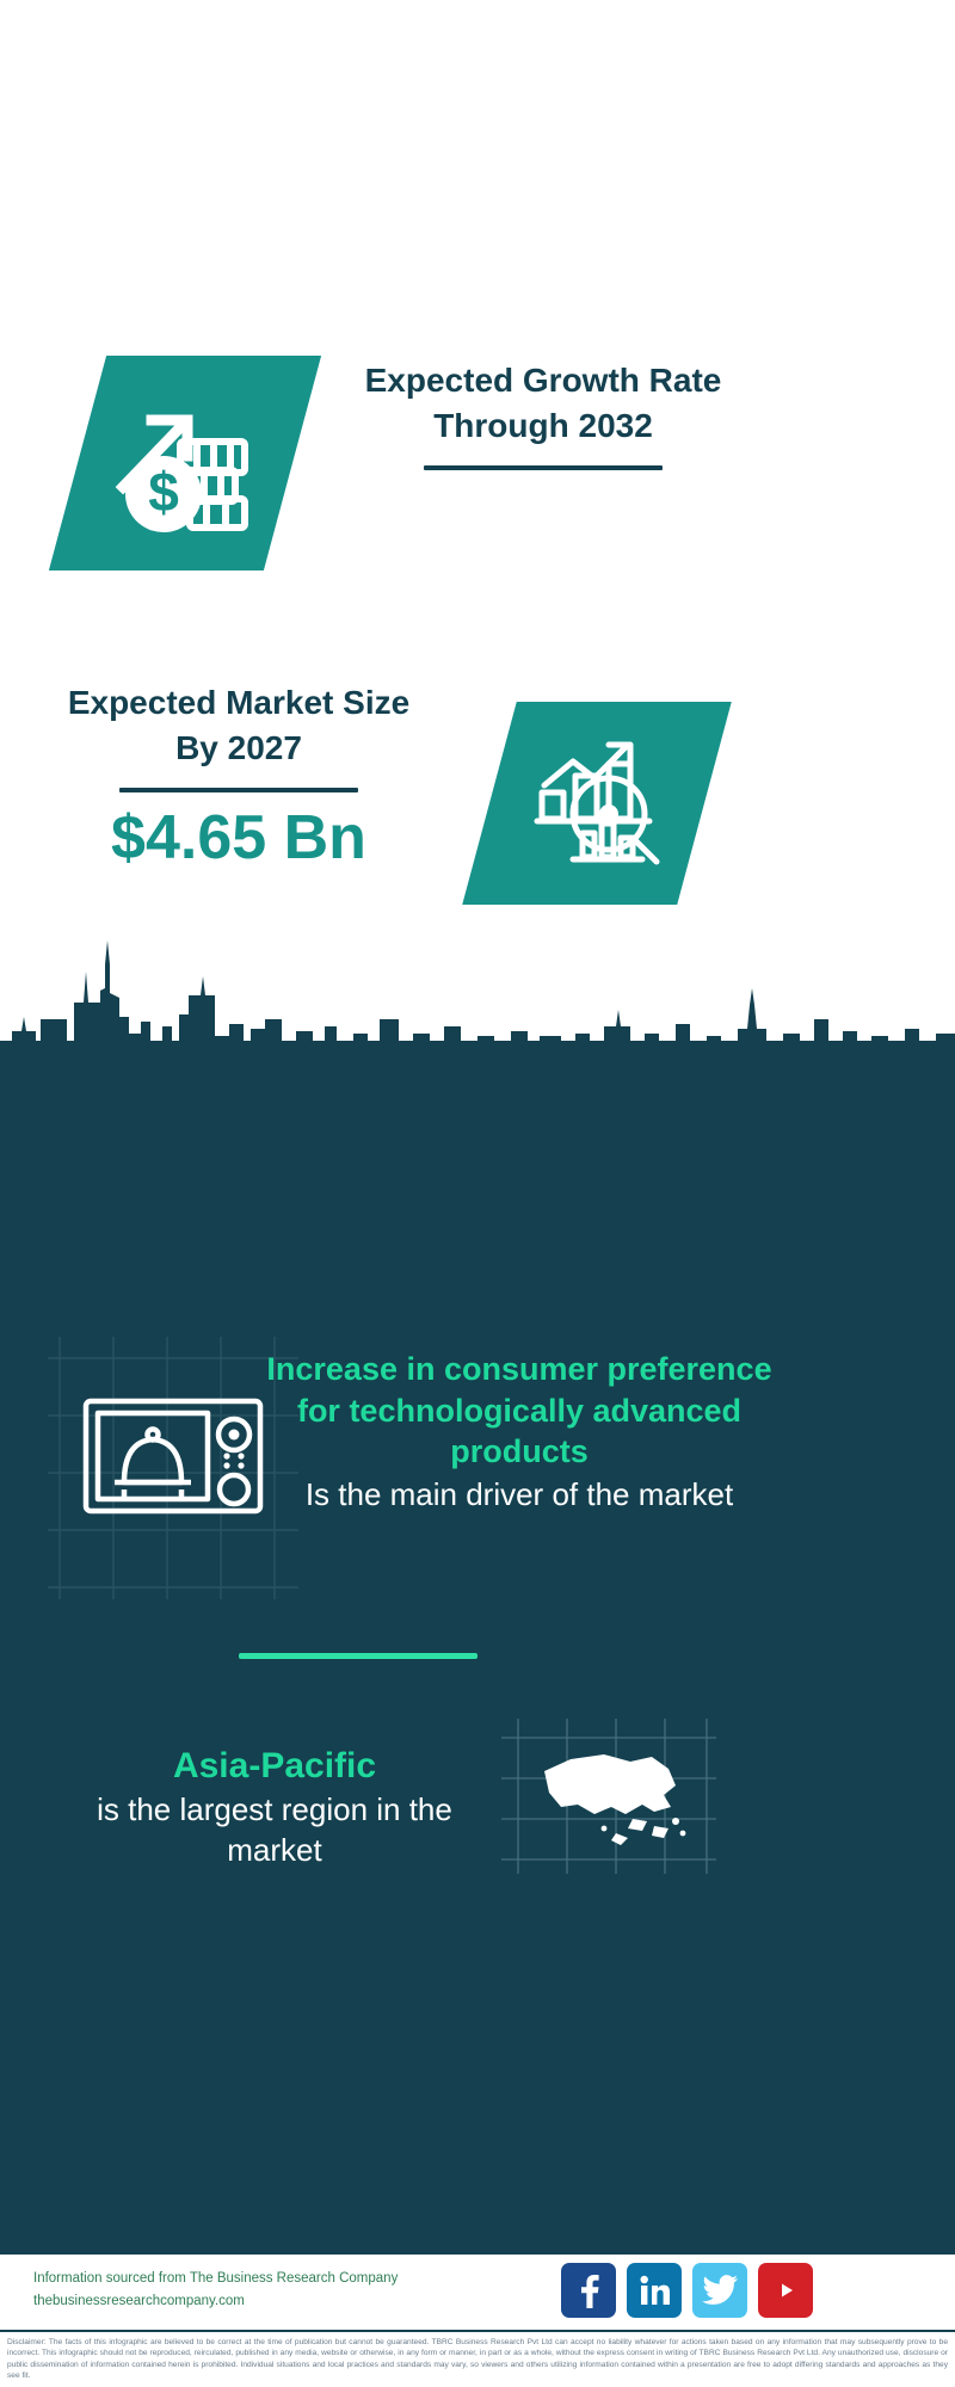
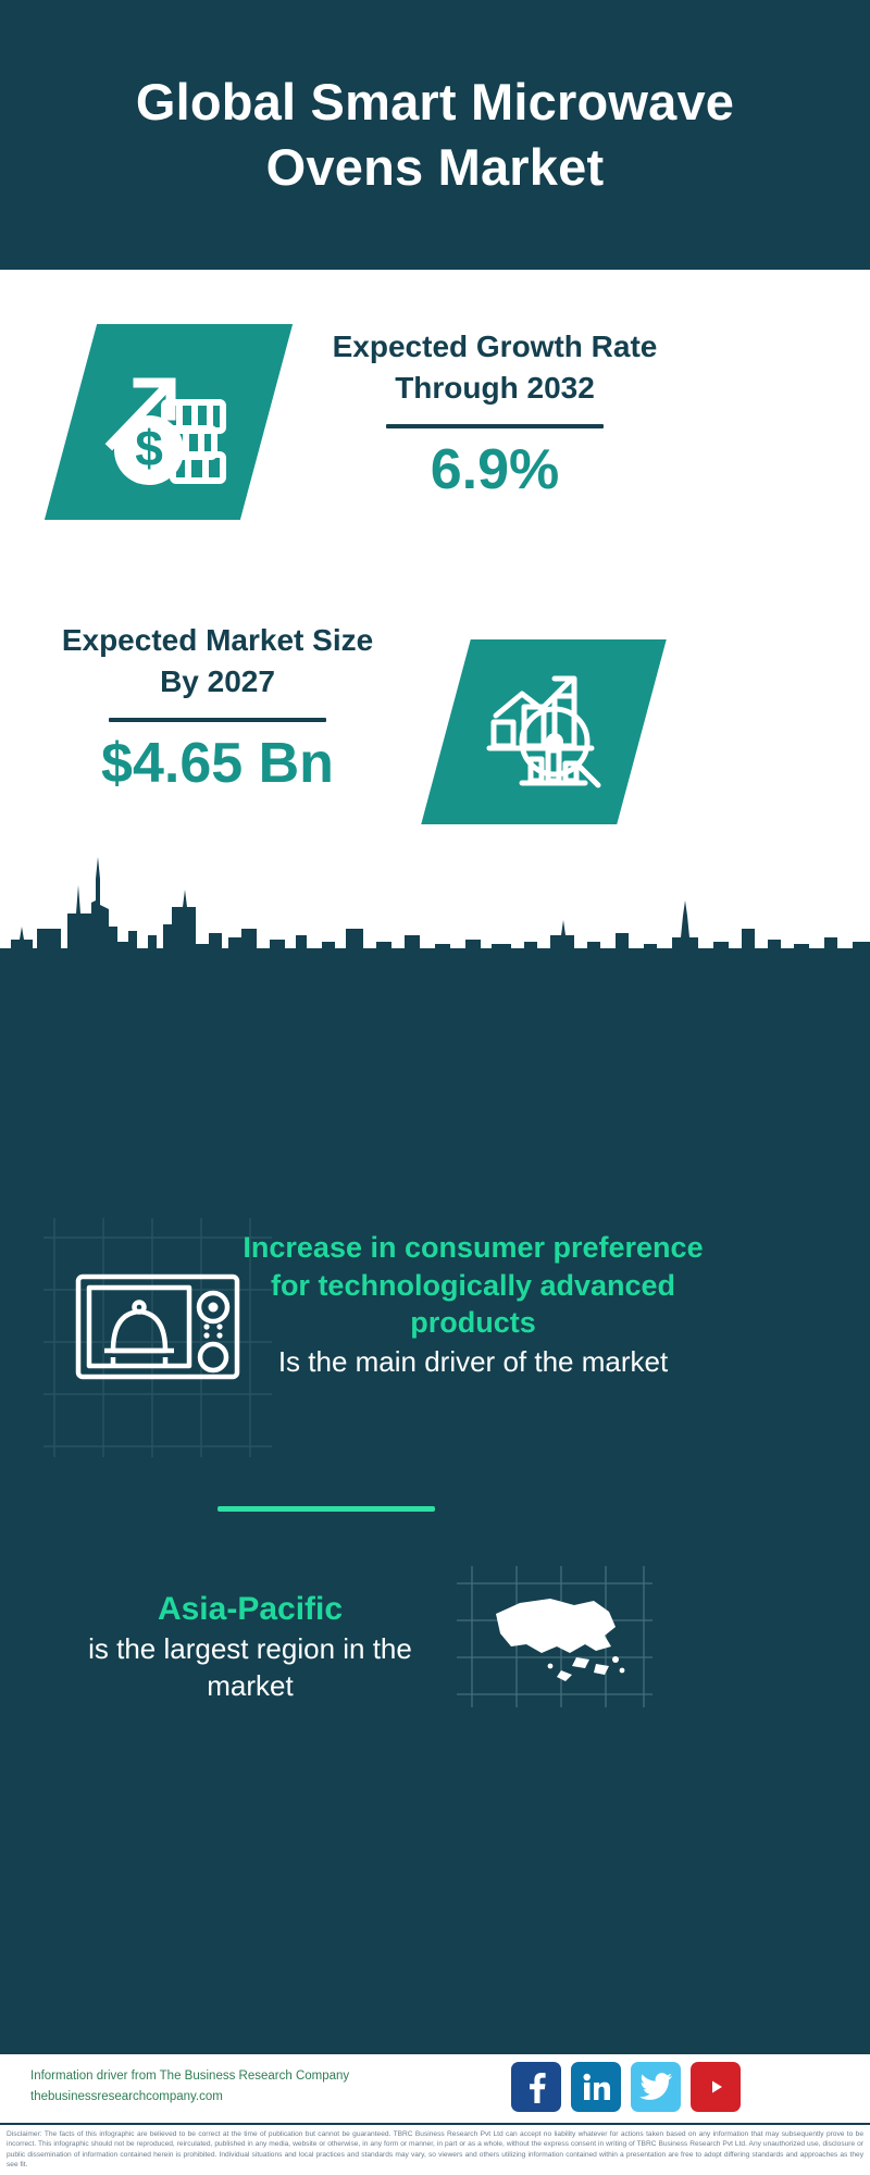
+ Global Smart Microwave Ovens Market
  Expected Growth Rate Through 2032
+ 6.9%
  Expected Market Size By 2027
  $4.65 Bn
  Increase in consumer preference for technologically advanced products
  Is the main driver of the market
  Asia-Pacific
  is the largest region in the market
- Information sourced from The Business Research Company
+ Information driver from The Business Research Company
  thebusinessresearchcompany.com
